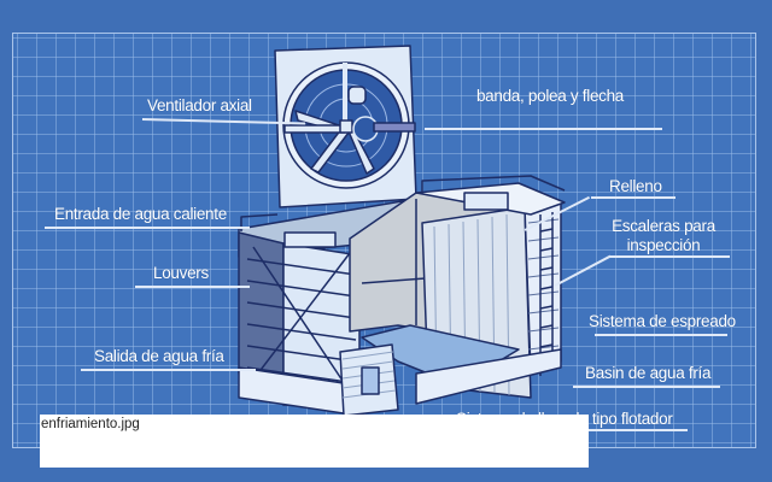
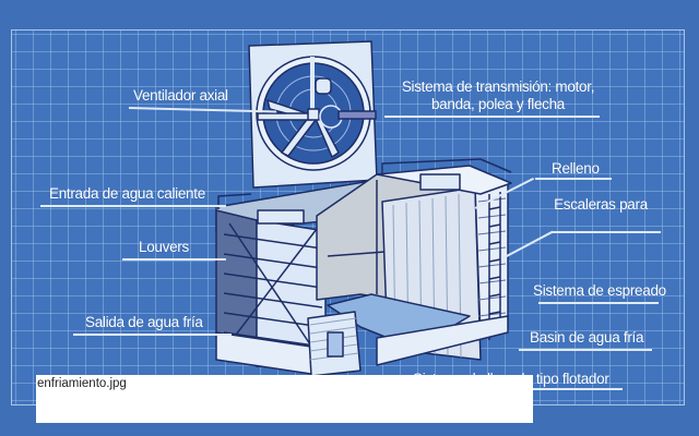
  Ventilador axial
+ Sistema de transmisión: motor,
  banda, polea y flecha
  Entrada de agua caliente
  Relleno
  Escaleras para
- inspección
  Louvers
  Sistema de espreado
  Salida de agua fría
  Basin de agua fría
  enfriamiento.jpg
